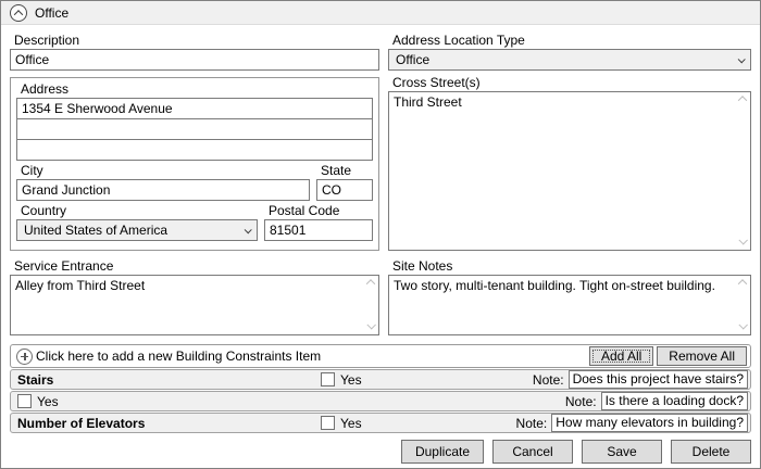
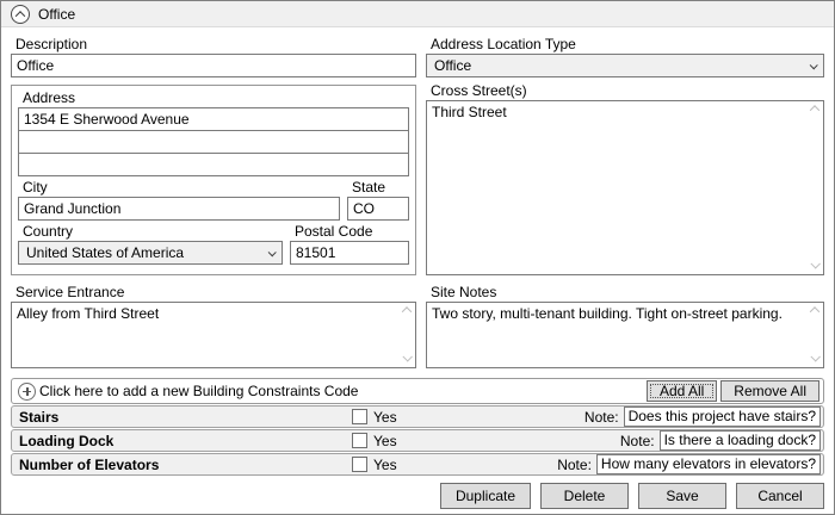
  Office
  Description
  Office
  Address
  1354 E Sherwood Avenue
  City
  Grand Junction
  State
  CO
  Country
  United States of America
  Postal Code
  81501
  Address Location Type
  Office
  Cross Street(s)
  Third Street
  Service Entrance
  Alley from Third Street
  Site Notes
- Two story, multi-tenant building. Tight on-street building.
+ Two story, multi-tenant building. Tight on-street parking.
- Click here to add a new Building Constraints Item
+ Click here to add a new Building Constraints Code
  Add All
  Remove All
  Stairs
  Yes
  Note:
  Does this project have stairs?
+ Loading Dock
  Yes
  Note:
  Is there a loading dock?
  Number of Elevators
  Yes
  Note:
- How many elevators in building?
+ How many elevators in elevators?
  Duplicate
- Cancel
+ Delete
  Save
- Delete
+ Cancel
